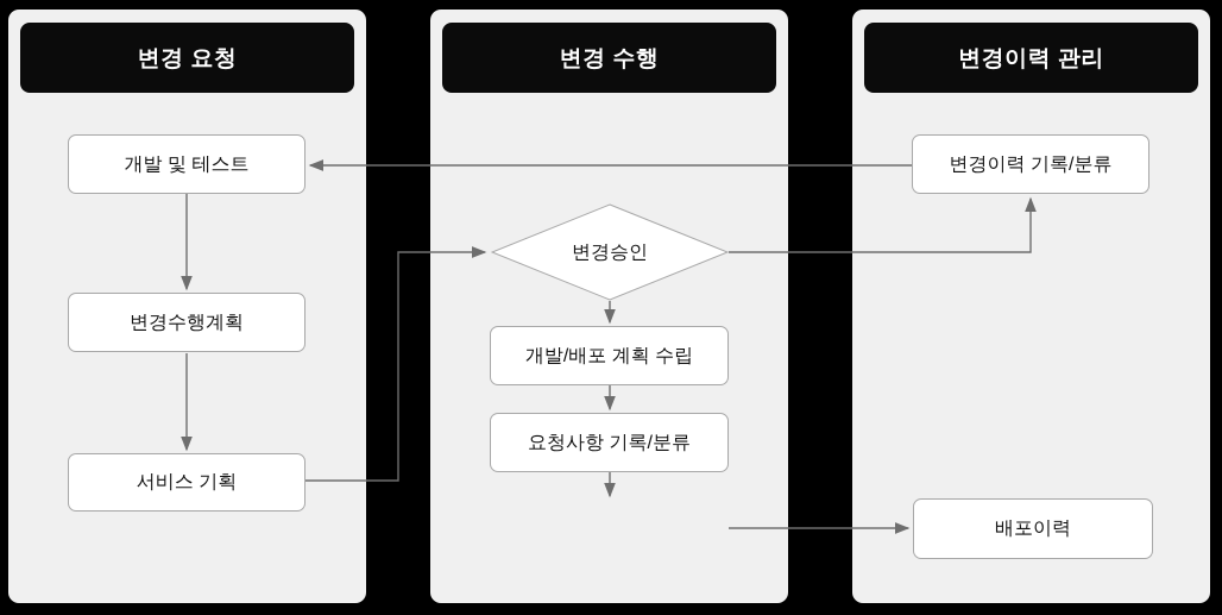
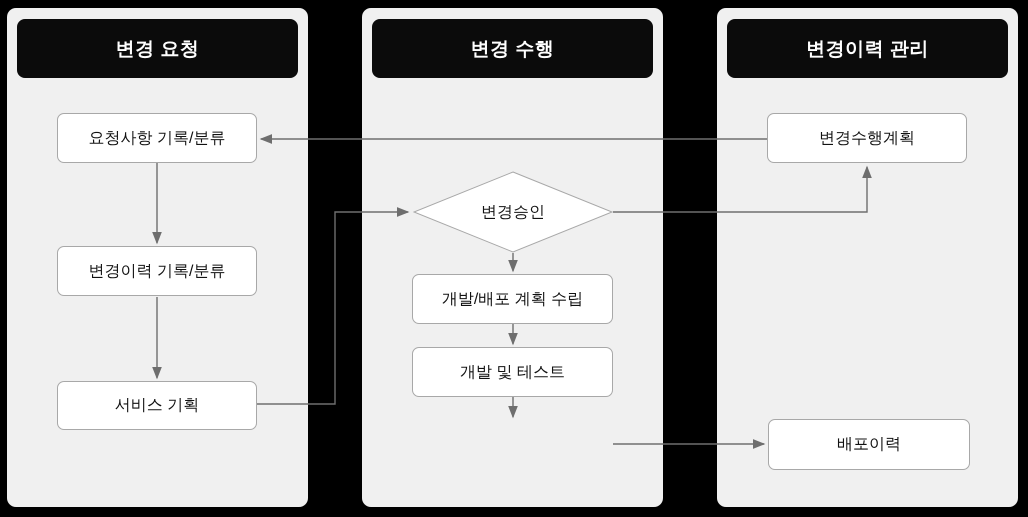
  변경 요청
  변경 수행
  변경이력 관리
- 개발 및 테스트
+ 요청사항 기록/분류
- 변경수행계획
+ 변경이력 기록/분류
  서비스 기획
  변경승인
  개발/배포 계획 수립
- 요청사항 기록/분류
+ 개발 및 테스트
- 변경이력 기록/분류
+ 변경수행계획
  배포이력
